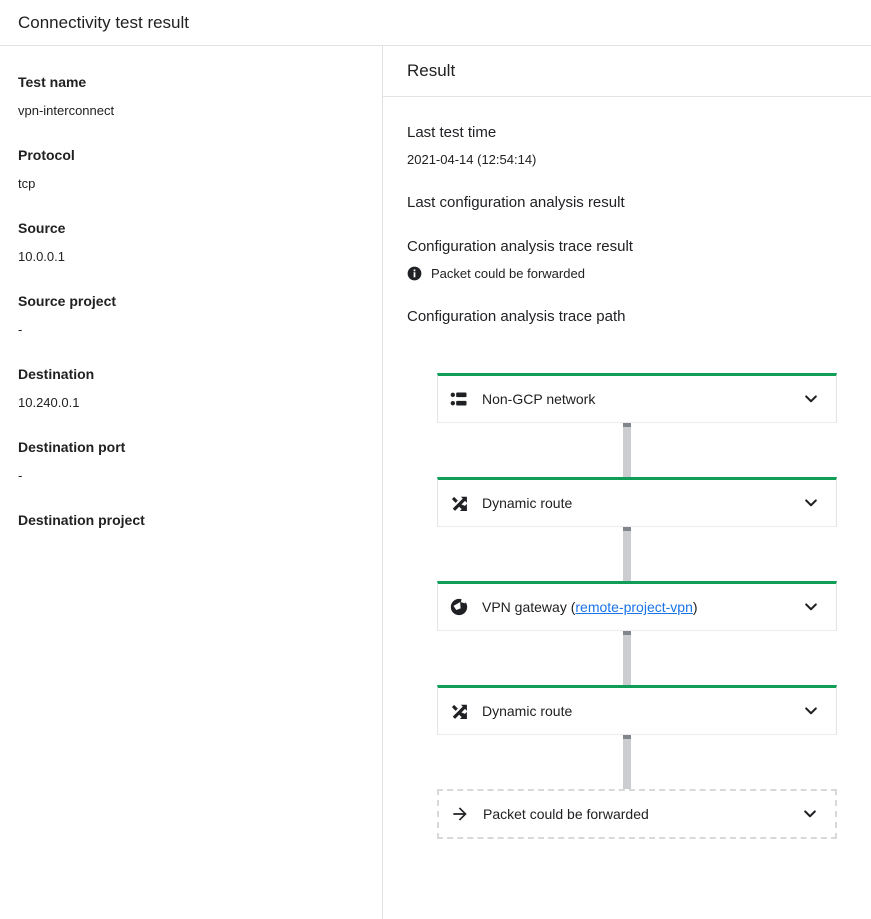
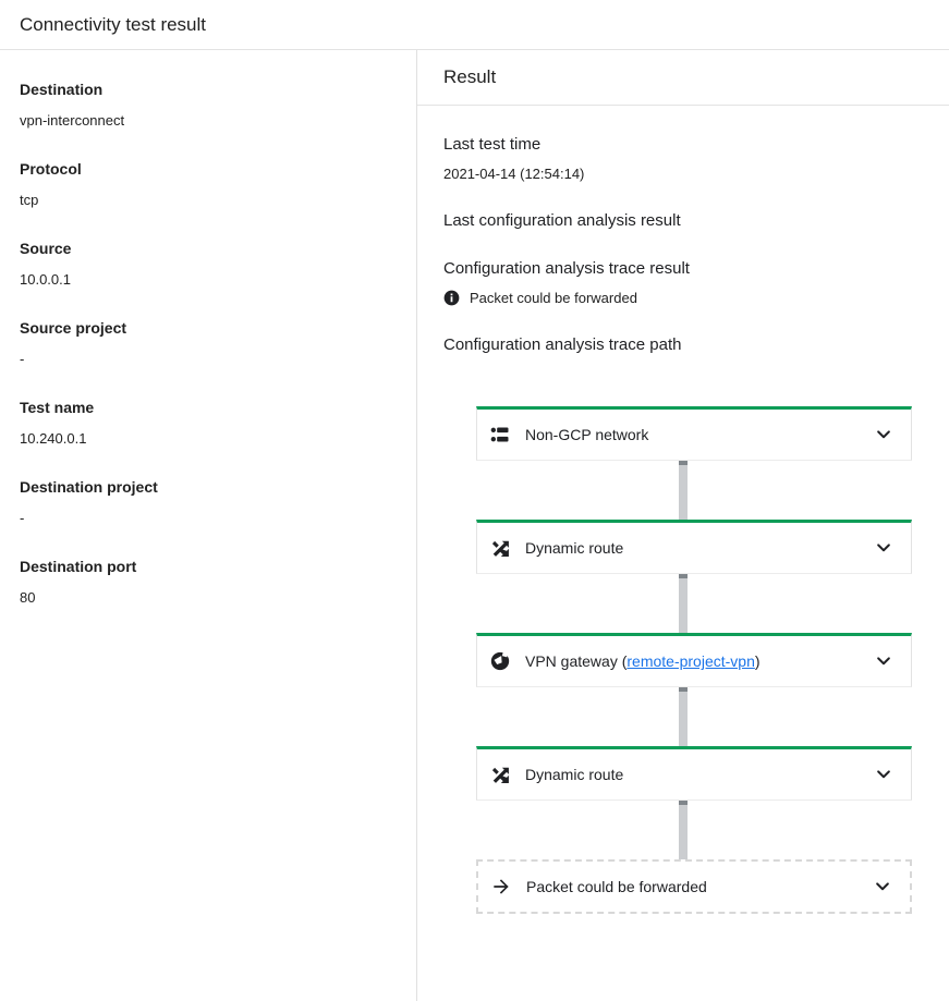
  Connectivity test result
- Test name
+ Destination
  vpn-interconnect
  Protocol
  tcp
  Source
  10.0.0.1
  Source project
  -
- Destination
+ Test name
  10.240.0.1
- Destination port
+ Destination project
  -
- Destination project
+ Destination port
+ 80
  Result
  Last test time
  2021-04-14 (12:54:14)
  Last configuration analysis result
  Configuration analysis trace result
  Packet could be forwarded
  Configuration analysis trace path
  Non-GCP network
  Dynamic route
  VPN gateway (remote-project-vpn)
  Dynamic route
  Packet could be forwarded
